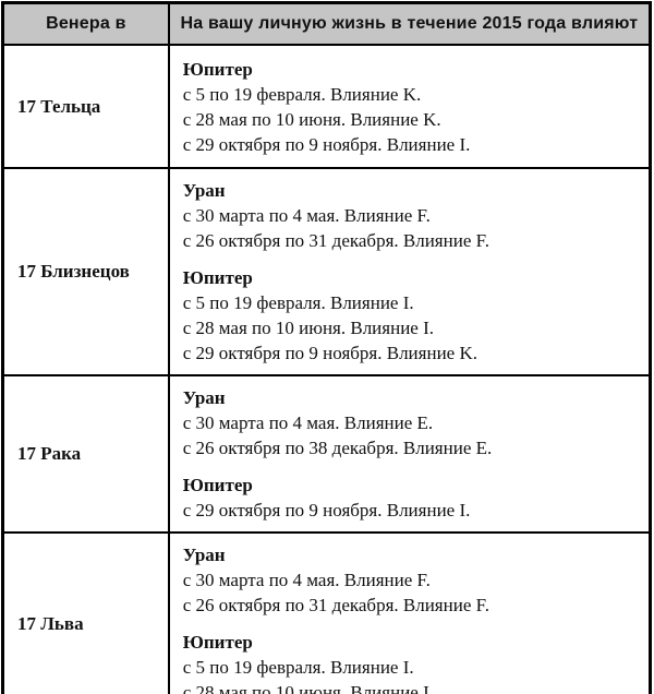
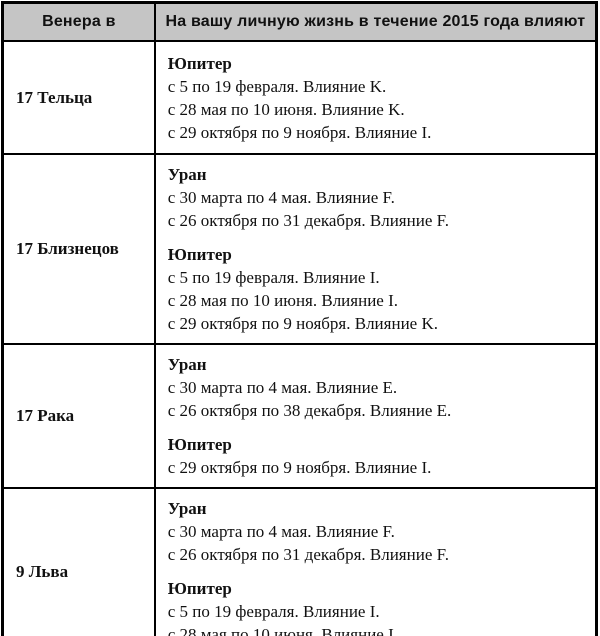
  Венера в	На вашу личную жизнь в течение 2015 года влияют
  17 Тельца	Юпитер с 5 по 19 февраля. Влияние K. с 28 мая по 10 июня. Влияние K. с 29 октября по 9 ноября. Влияние I.
  17 Близнецов	Уран с 30 марта по 4 мая. Влияние F. с 26 октября по 31 декабря. Влияние F. Юпитер с 5 по 19 февраля. Влияние I. с 28 мая по 10 июня. Влияние I. с 29 октября по 9 ноября. Влияние K.
  17 Рака	Уран с 30 марта по 4 мая. Влияние E. с 26 октября по 38 декабря. Влияние E. Юпитер с 29 октября по 9 ноября. Влияние I.
- 17 Льва	Уран с 30 марта по 4 мая. Влияние F. с 26 октября по 31 декабря. Влияние F. Юпитер с 5 по 19 февраля. Влияние I. с 28 мая по 10 июня. Влияние I.
+ 9 Льва	Уран с 30 марта по 4 мая. Влияние F. с 26 октября по 31 декабря. Влияние F. Юпитер с 5 по 19 февраля. Влияние I. с 28 мая по 10 июня. Влияние I.
